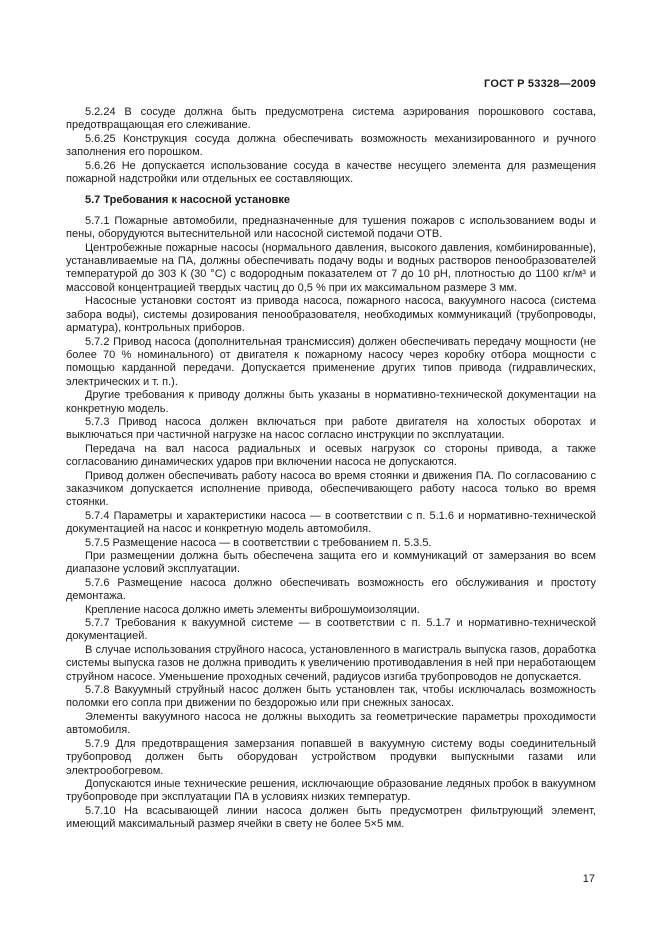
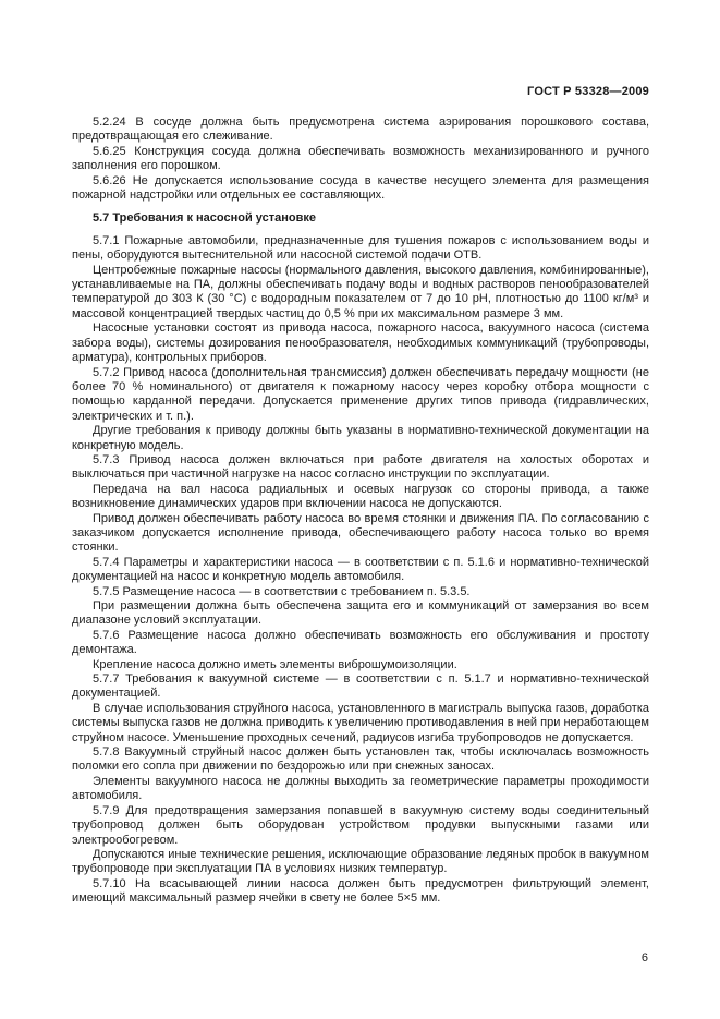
  ГОСТ Р 53328—2009
  5.2.24 В сосуде должна быть предусмотрена система аэрирования порошкового состава, предотвращающая его слеживание.
  5.6.25 Конструкция сосуда должна обеспечивать возможность механизированного и ручного заполнения его порошком.
  5.6.26 Не допускается использование сосуда в качестве несущего элемента для размещения пожарной надстройки или отдельных ее составляющих.
  5.7 Требования к насосной установке
  5.7.1 Пожарные автомобили, предназначенные для тушения пожаров с использованием воды и пены, оборудуются вытеснительной или насосной системой подачи ОТВ.
  Центробежные пожарные насосы (нормального давления, высокого давления, комбинированные), устанавливаемые на ПА, должны обеспечивать подачу воды и водных растворов пенообразователей температурой до 303 К (30 °С) с водородным показателем от 7 до 10 pH, плотностью до 1100 кг/м³ и массовой концентрацией твердых частиц до 0,5 % при их максимальном размере 3 мм.
  Насосные установки состоят из привода насоса, пожарного насоса, вакуумного насоса (система забора воды), системы дозирования пенообразователя, необходимых коммуникаций (трубопроводы, арматура), контрольных приборов.
  5.7.2 Привод насоса (дополнительная трансмиссия) должен обеспечивать передачу мощности (не более 70 % номинального) от двигателя к пожарному насосу через коробку отбора мощности с помощью карданной передачи. Допускается применение других типов привода (гидравлических, электрических и т. п.).
  Другие требования к приводу должны быть указаны в нормативно-технической документации на конкретную модель.
  5.7.3 Привод насоса должен включаться при работе двигателя на холостых оборотах и выключаться при частичной нагрузке на насос согласно инструкции по эксплуатации.
- Передача на вал насоса радиальных и осевых нагрузок со стороны привода, а также согласованию динамических ударов при включении насоса не допускаются.
+ Передача на вал насоса радиальных и осевых нагрузок со стороны привода, а также возникновение динамических ударов при включении насоса не допускаются.
  Привод должен обеспечивать работу насоса во время стоянки и движения ПА. По согласованию с заказчиком допускается исполнение привода, обеспечивающего работу насоса только во время стоянки.
  5.7.4 Параметры и характеристики насоса — в соответствии с п. 5.1.6 и нормативно-технической документацией на насос и конкретную модель автомобиля.
  5.7.5 Размещение насоса — в соответствии с требованием п. 5.3.5.
  При размещении должна быть обеспечена защита его и коммуникаций от замерзания во всем диапазоне условий эксплуатации.
  5.7.6 Размещение насоса должно обеспечивать возможность его обслуживания и простоту демонтажа.
  Крепление насоса должно иметь элементы виброшумоизоляции.
  5.7.7 Требования к вакуумной системе — в соответствии с п. 5.1.7 и нормативно-технической документацией.
  В случае использования струйного насоса, установленного в магистраль выпуска газов, доработка системы выпуска газов не должна приводить к увеличению противодавления в ней при неработающем струйном насосе. Уменьшение проходных сечений, радиусов изгиба трубопроводов не допускается.
  5.7.8 Вакуумный струйный насос должен быть установлен так, чтобы исключалась возможность поломки его сопла при движении по бездорожью или при снежных заносах.
  Элементы вакуумного насоса не должны выходить за геометрические параметры проходимости автомобиля.
  5.7.9 Для предотвращения замерзания попавшей в вакуумную систему воды соединительный трубопровод должен быть оборудован устройством продувки выпускными газами или электрообогревом.
  Допускаются иные технические решения, исключающие образование ледяных пробок в вакуумном трубопроводе при эксплуатации ПА в условиях низких температур.
  5.7.10 На всасывающей линии насоса должен быть предусмотрен фильтрующий элемент, имеющий максимальный размер ячейки в свету не более 5×5 мм.
- 17
+ 6
